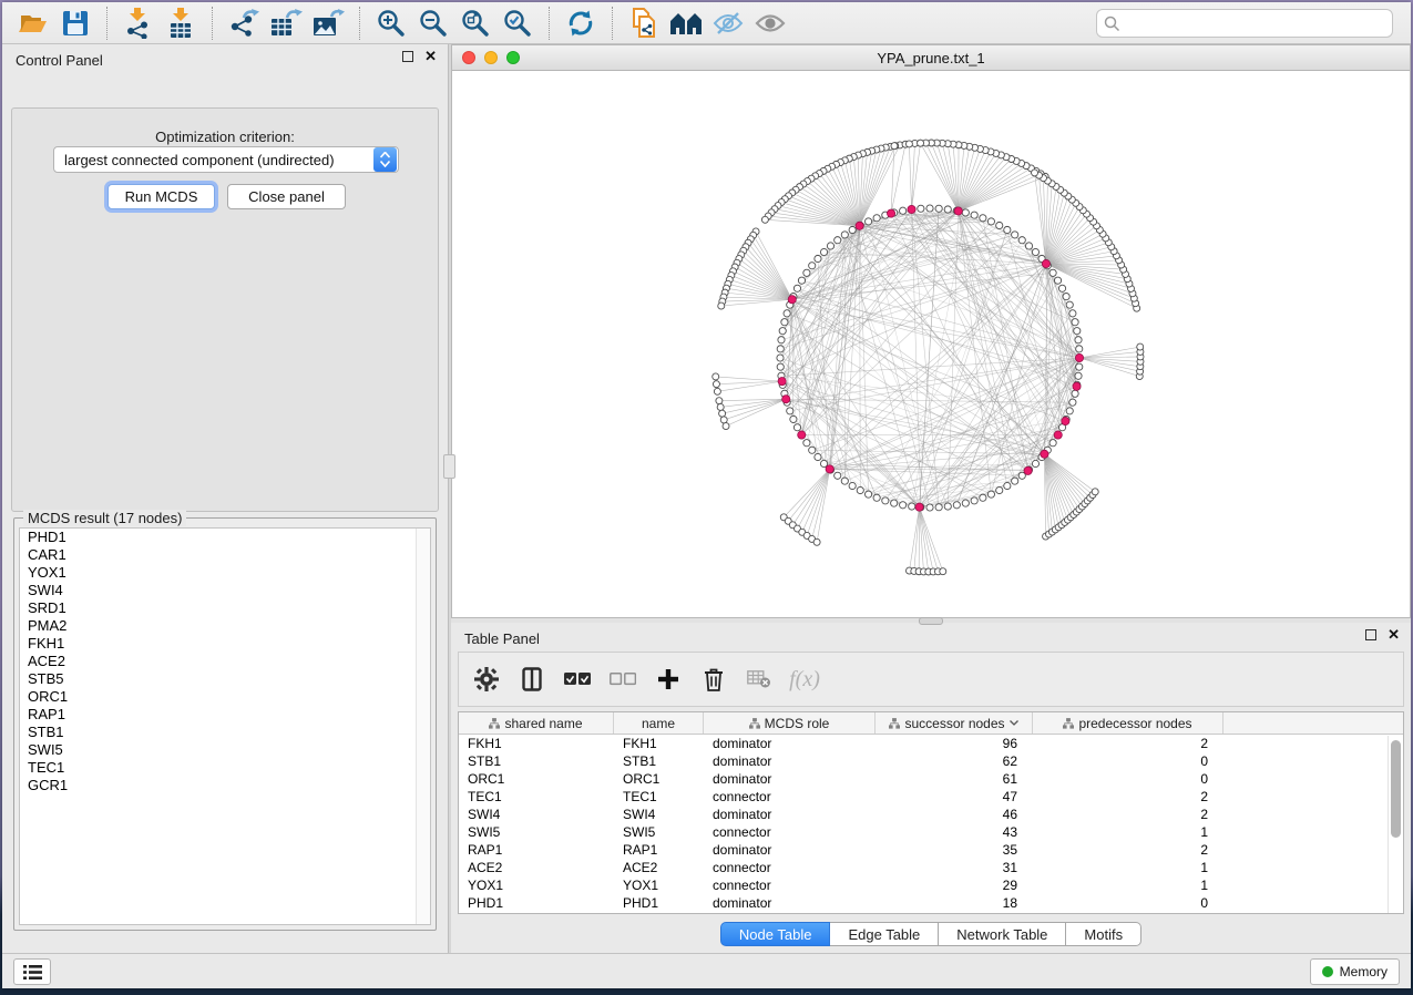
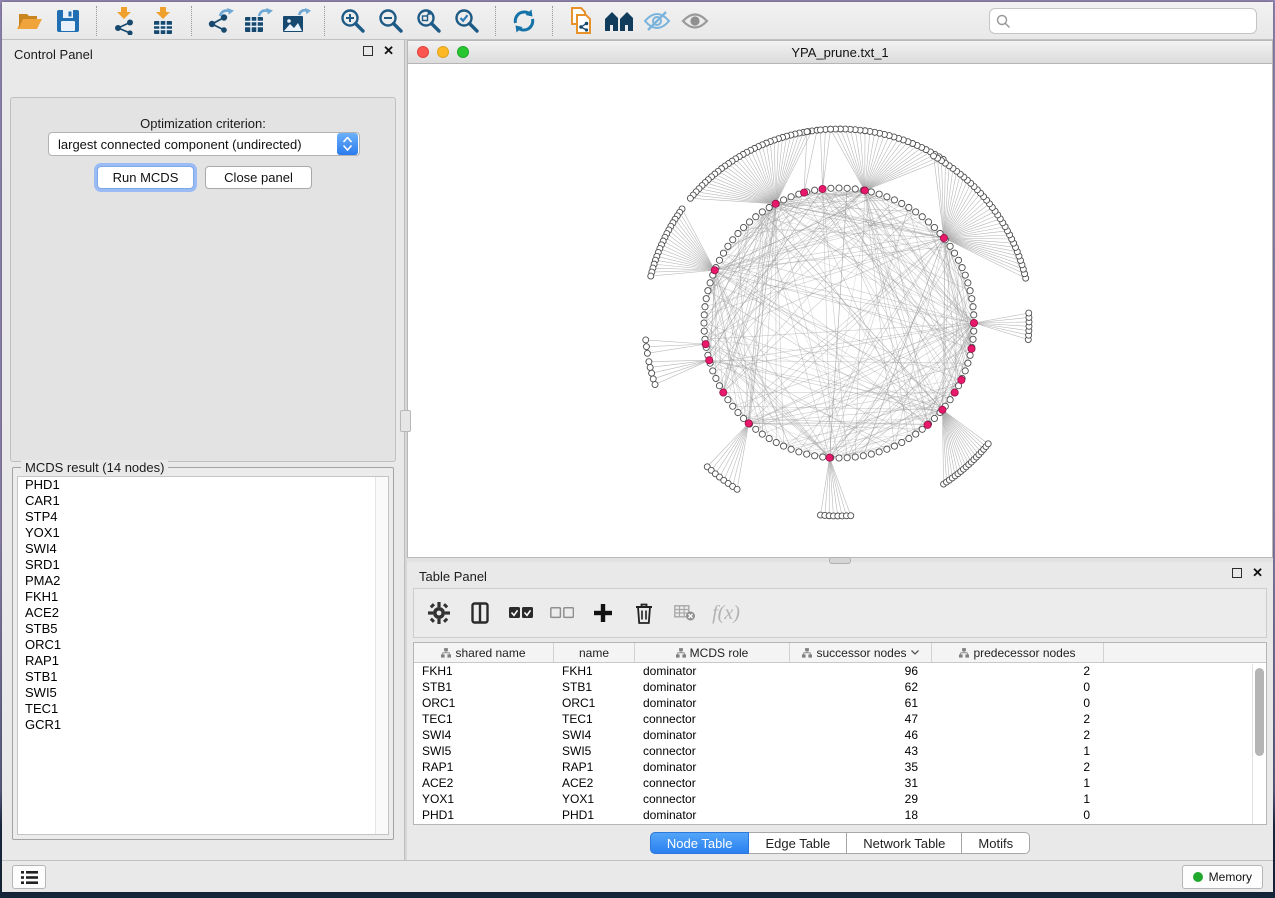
  Control Panel
  ✕
  Optimization criterion:
  largest connected component (undirected)
  Run MCDS
  Close panel
- MCDS result (17 nodes)
+ MCDS result (14 nodes)
  PHD1
  CAR1
+ STP4
  YOX1
  SWI4
  SRD1
  PMA2
  FKH1
  ACE2
  STB5
  ORC1
  RAP1
  STB1
  SWI5
  TEC1
  GCR1
  YPA_prune.txt_1
  Table Panel
  ✕
  f(x)
  shared name
  name
  MCDS role
  successor nodes
  predecessor nodes
  FKH1
  FKH1
  dominator
  96
  2
  STB1
  STB1
  dominator
  62
  0
  ORC1
  ORC1
  dominator
  61
  0
  TEC1
  TEC1
  connector
  47
  2
  SWI4
  SWI4
  dominator
  46
  2
  SWI5
  SWI5
  connector
  43
  1
  RAP1
  RAP1
  dominator
  35
  2
  ACE2
  ACE2
  connector
  31
  1
  YOX1
  YOX1
  connector
  29
  1
  PHD1
  PHD1
  dominator
  18
  0
  Node Table
  Edge Table
  Network Table
  Motifs
  Memory
